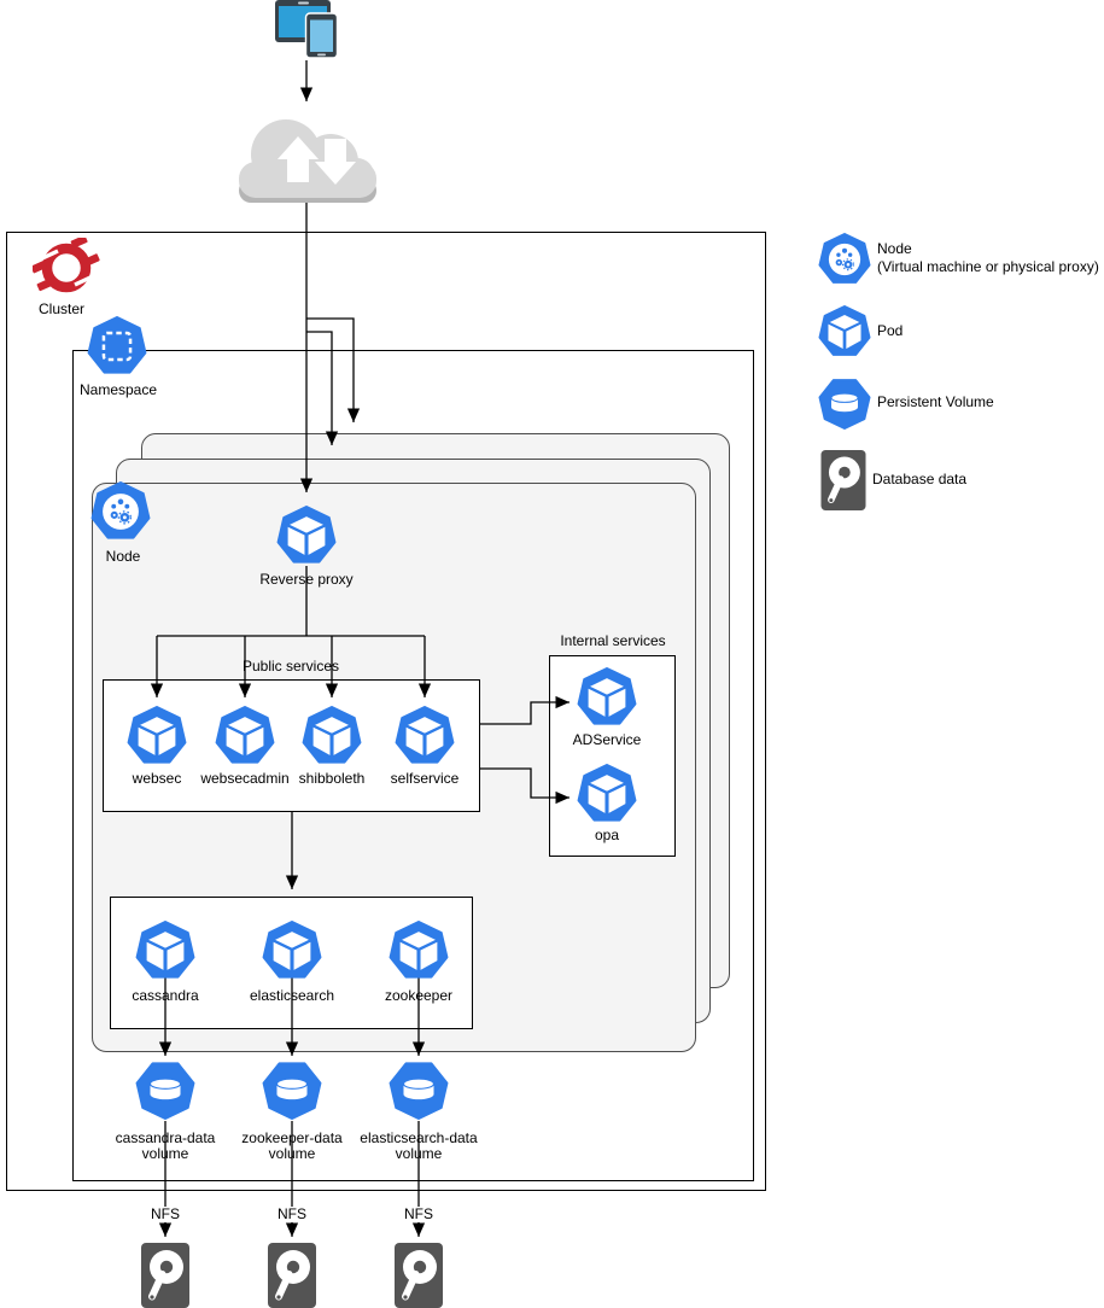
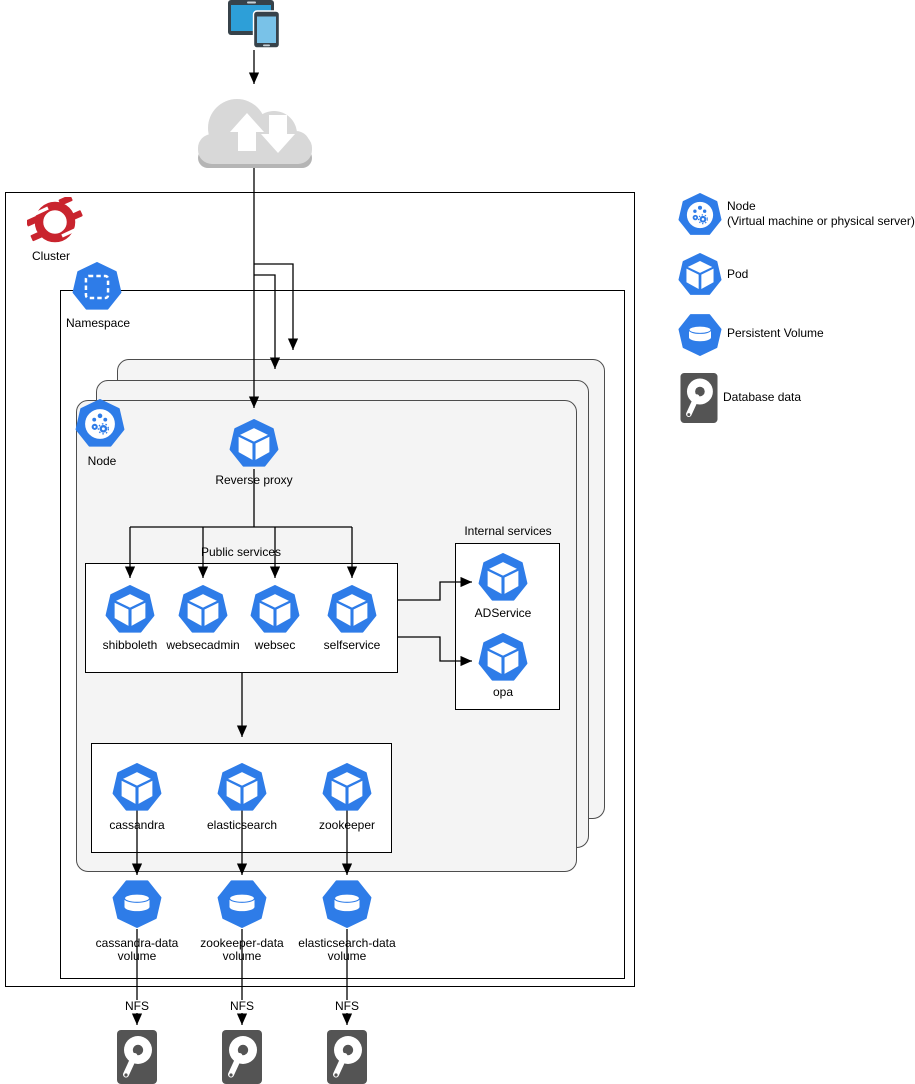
  Cluster
  Namespace
  Node
  Reverse proxy
  Public services
- websec
+ shibboleth
  websecadmin
- shibboleth
+ websec
  selfservice
  Internal services
  ADService
  opa
  cassandra
  elasticsearch
  zookeeper
  cassandra-data
  volume
  zookeeper-data
  volume
  elasticsearch-data
  volume
  NFS
  NFS
  NFS
  Node
- (Virtual machine or physical proxy)
+ (Virtual machine or physical server)
  Pod
  Persistent Volume
  Database data
